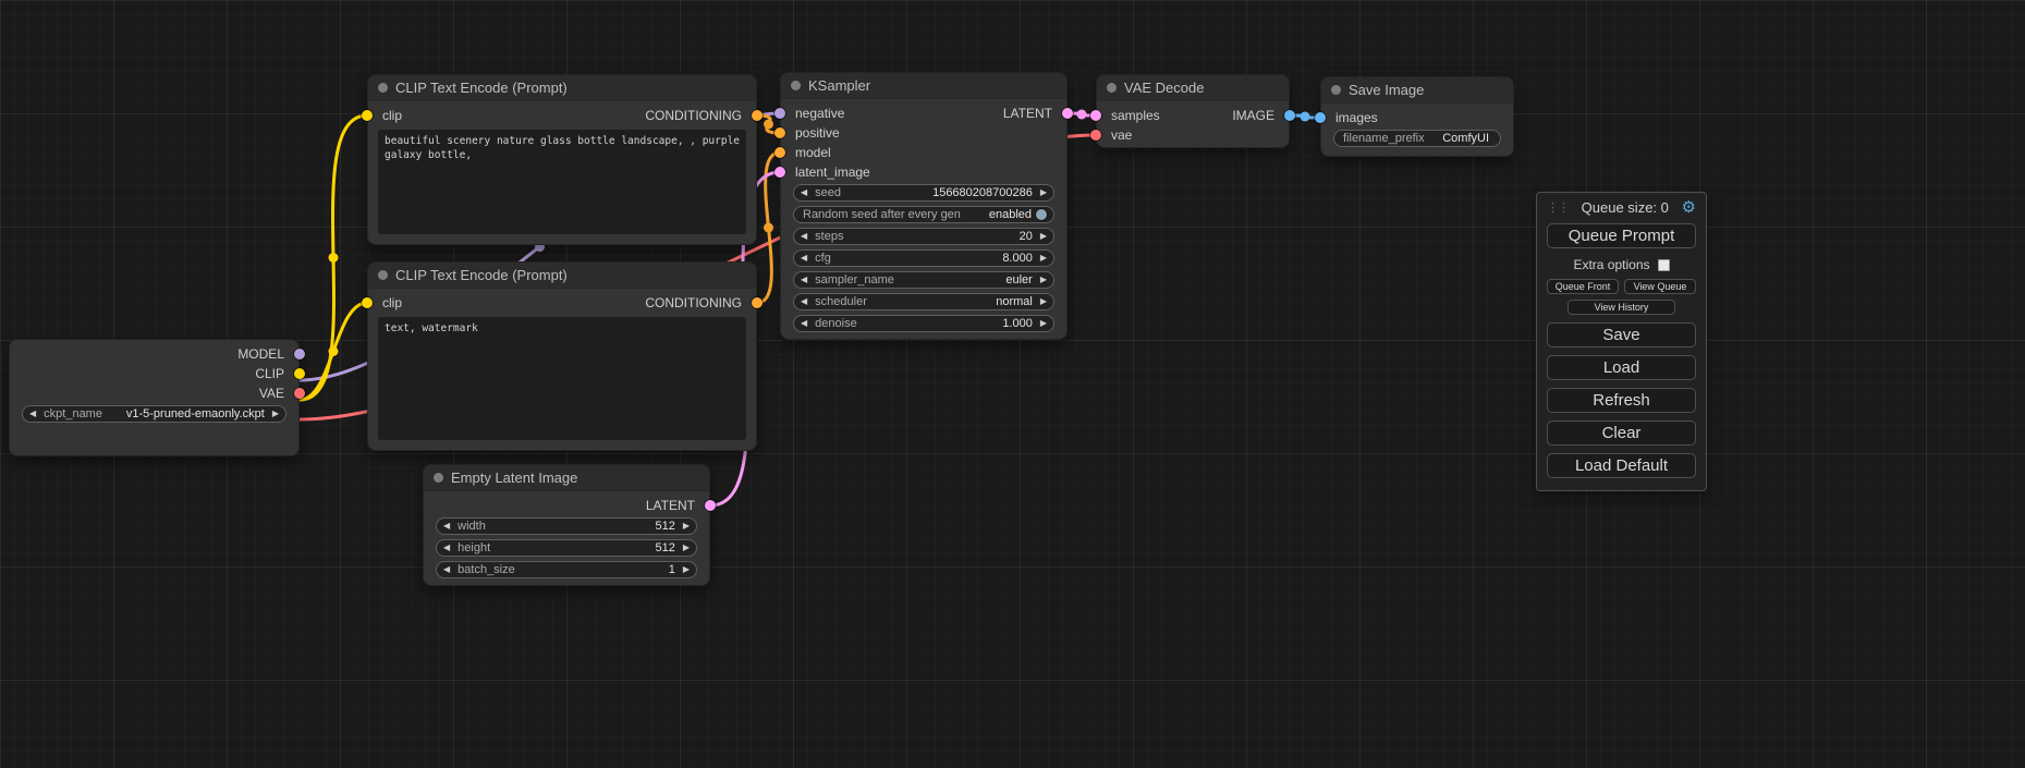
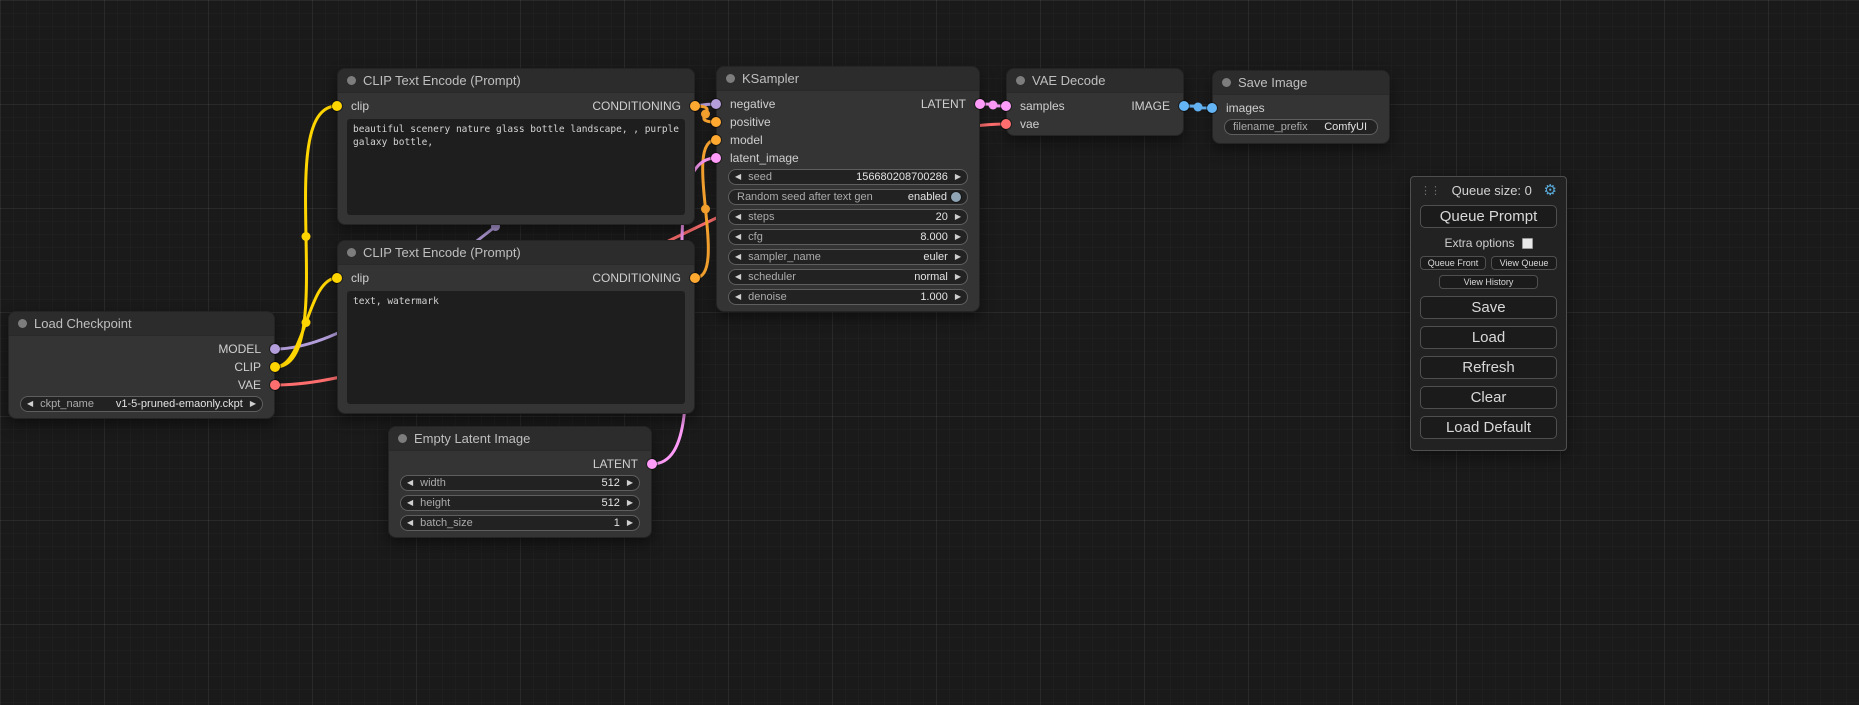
+ Load Checkpoint
  MODEL
  CLIP
  VAE
  ◀
  ckpt_name
  v1-5-pruned-emaonly.ckpt
  ▶
  CLIP Text Encode (Prompt)
  clip
  CONDITIONING
  beautiful scenery nature glass bottle landscape, , purple galaxy bottle,
  CLIP Text Encode (Prompt)
  clip
  CONDITIONING
  text, watermark
  Empty Latent Image
  LATENT
  ◀
  width
  512
  ▶
  ◀
  height
  512
  ▶
  ◀
  batch_size
  1
  ▶
  KSampler
  negative
  LATENT
  positive
  model
  latent_image
  ◀
  seed
  156680208700286
  ▶
- Random seed after every gen
+ Random seed after text gen
  enabled
  ◀
  steps
  20
  ▶
  ◀
  cfg
  8.000
  ▶
  ◀
  sampler_name
  euler
  ▶
  ◀
  scheduler
  normal
  ▶
  ◀
  denoise
  1.000
  ▶
  VAE Decode
  samples
  IMAGE
  vae
  Save Image
  images
  filename_prefix
  ComfyUI
  ⋮⋮
  Queue size: 0
  ⚙
  Queue Prompt
  Extra options
  Queue Front
  View Queue
  View History
  Save
  Load
  Refresh
  Clear
  Load Default
